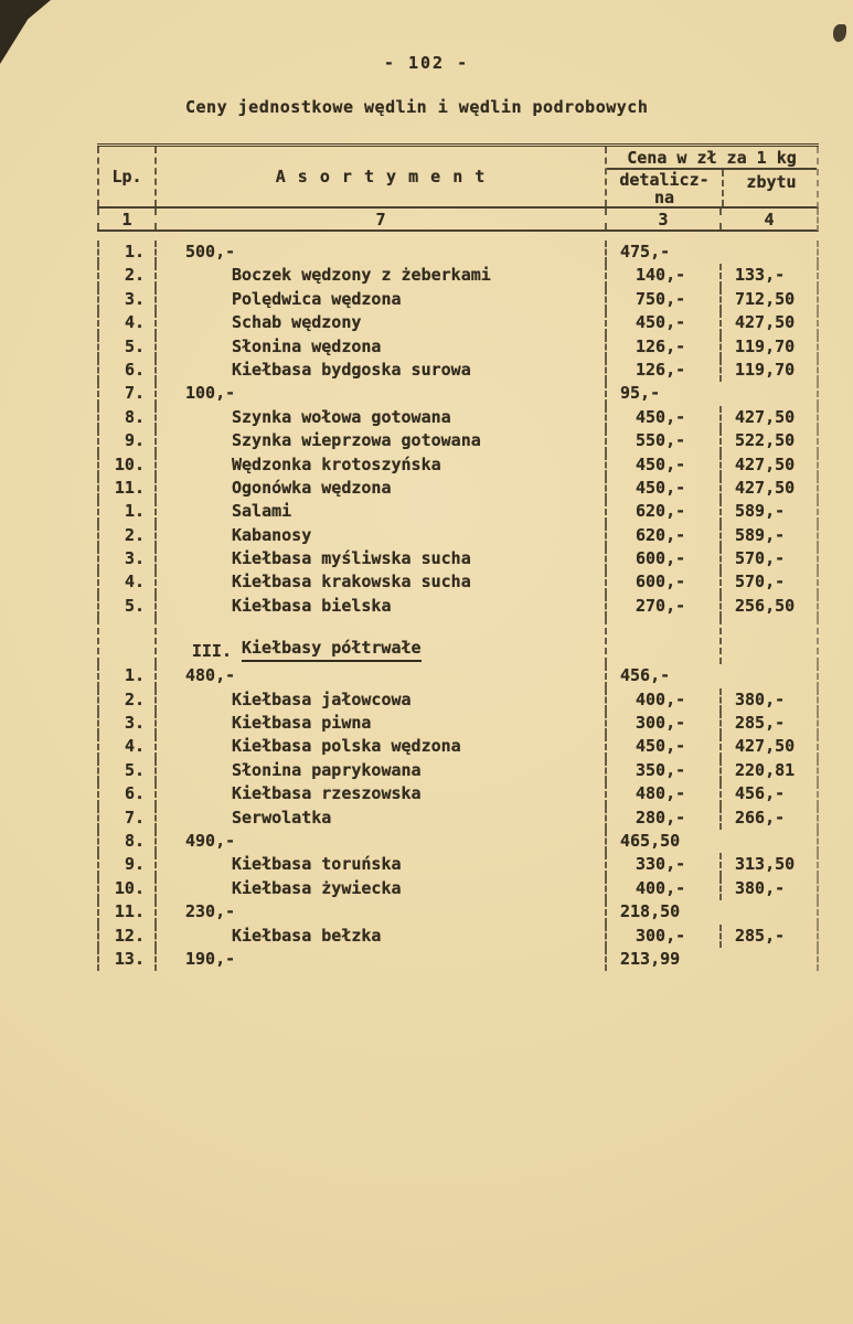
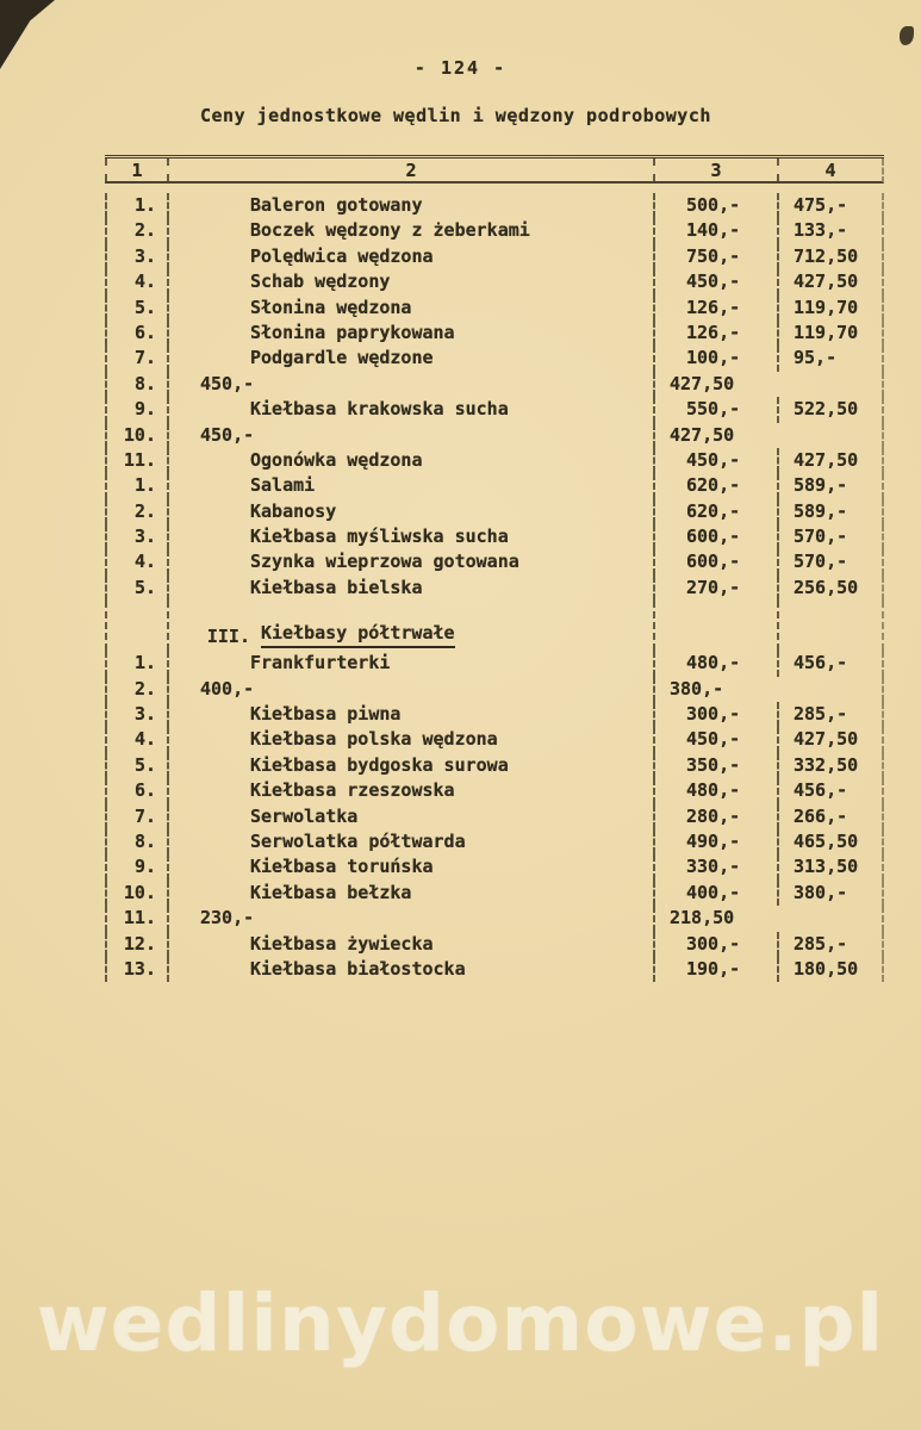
- - 102 -
+ - 124 -
- Ceny jednostkowe wędlin i wędlin podrobowych
+ Ceny jednostkowe wędlin i wędzony podrobowych
- Lp.
- A s o r t y m e n t
- Cena w zł za 1 kg
- detalicz-
- na
- zbytu
  1
- 7
+ 2
  3
  4
  1.
+ Baleron gotowany
  500,-
  475,-
  2.
  Boczek wędzony z żeberkami
  140,-
  133,-
  3.
  Polędwica wędzona
  750,-
  712,50
  4.
  Schab wędzony
  450,-
  427,50
  5.
  Słonina wędzona
  126,-
  119,70
  6.
- Kiełbasa bydgoska surowa
+ Słonina paprykowana
  126,-
  119,70
  7.
+ Podgardle wędzone
  100,-
  95,-
  8.
- Szynka wołowa gotowana
  450,-
  427,50
  9.
- Szynka wieprzowa gotowana
+ Kiełbasa krakowska sucha
  550,-
  522,50
  10.
- Wędzonka krotoszyńska
  450,-
  427,50
  11.
  Ogonówka wędzona
  450,-
  427,50
  1.
  Salami
  620,-
  589,-
  2.
  Kabanosy
  620,-
  589,-
  3.
  Kiełbasa myśliwska sucha
  600,-
  570,-
  4.
- Kiełbasa krakowska sucha
+ Szynka wieprzowa gotowana
  600,-
  570,-
  5.
  Kiełbasa bielska
  270,-
  256,50
  III.
  Kiełbasy półtrwałe
  1.
+ Frankfurterki
  480,-
  456,-
  2.
- Kiełbasa jałowcowa
  400,-
  380,-
  3.
  Kiełbasa piwna
  300,-
  285,-
  4.
  Kiełbasa polska wędzona
  450,-
  427,50
  5.
- Słonina paprykowana
+ Kiełbasa bydgoska surowa
  350,-
- 220,81
+ 332,50
  6.
  Kiełbasa rzeszowska
  480,-
  456,-
  7.
  Serwolatka
  280,-
  266,-
  8.
+ Serwolatka półtwarda
  490,-
  465,50
  9.
  Kiełbasa toruńska
  330,-
  313,50
  10.
- Kiełbasa żywiecka
+ Kiełbasa bełzka
  400,-
  380,-
  11.
  230,-
  218,50
  12.
- Kiełbasa bełzka
+ Kiełbasa żywiecka
  300,-
  285,-
  13.
+ Kiełbasa białostocka
  190,-
- 213,99
+ 180,50
+ wedlinydomowe.pl
